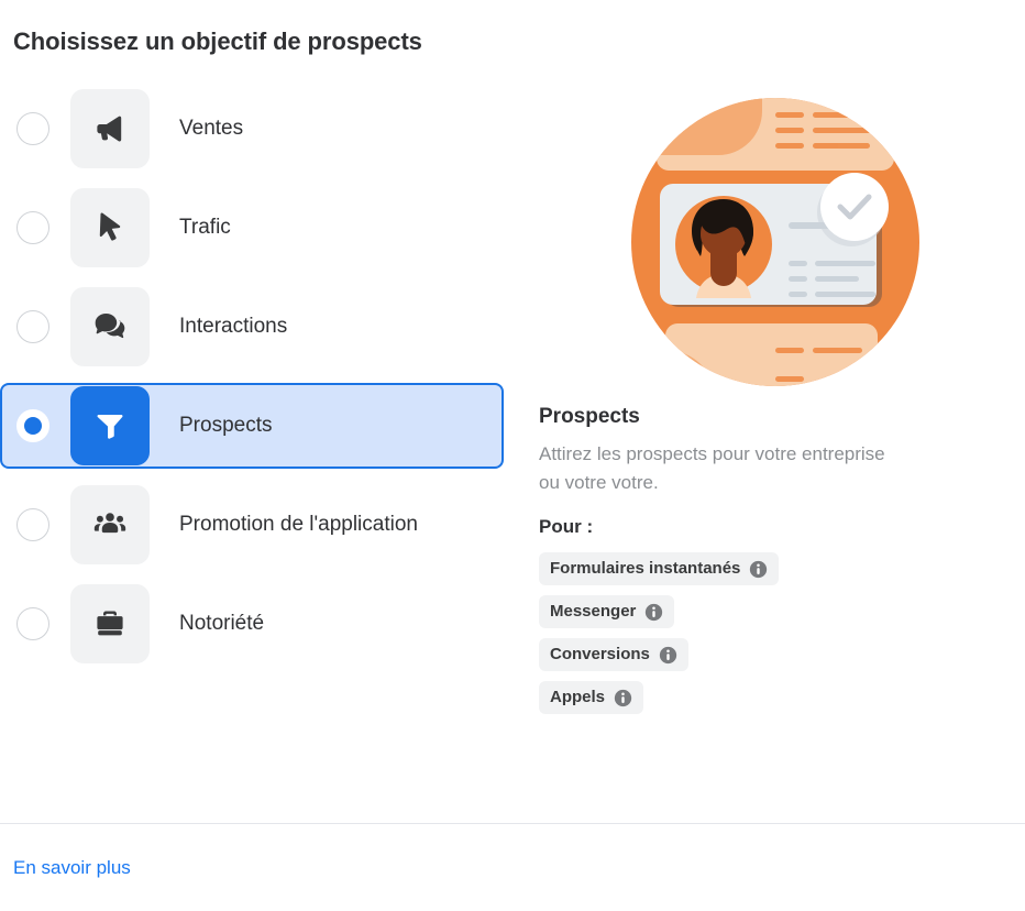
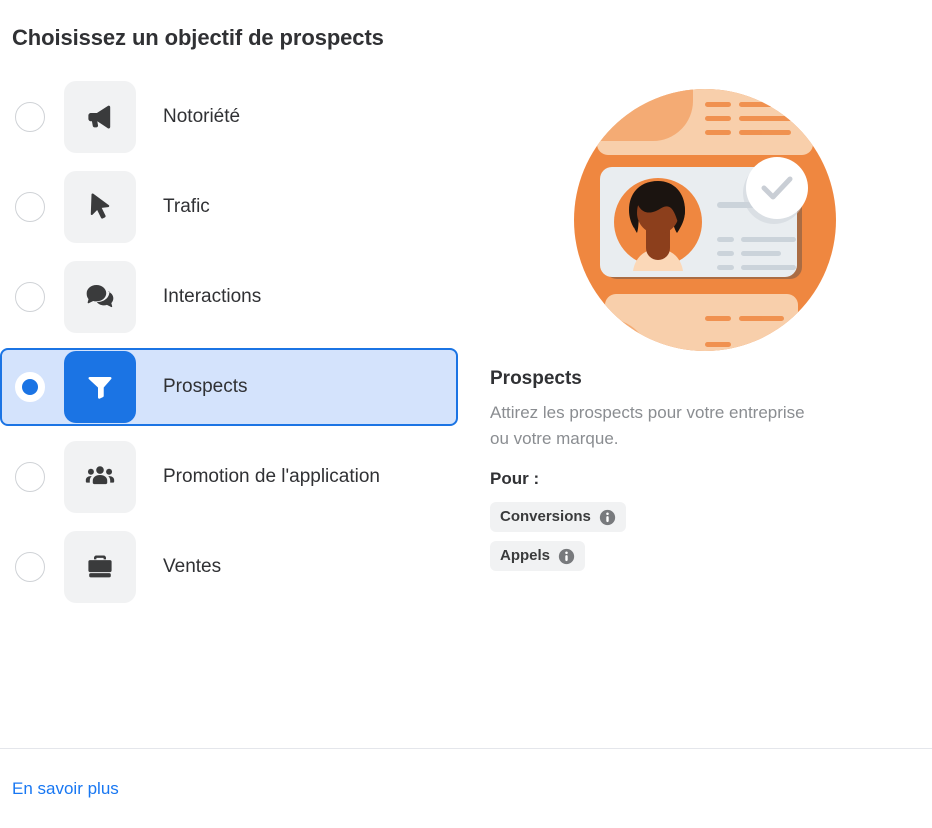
  Choisissez un objectif de prospects
- Ventes
+ Notoriété
  Trafic
  Interactions
  Prospects
  Promotion de l'application
- Notoriété
+ Ventes
  Prospects
- Attirez les prospects pour votre entreprise ou votre votre.
+ Attirez les prospects pour votre entreprise ou votre marque.
  Pour :
- Formulaires instantanés
- Messenger
  Conversions
  Appels
  En savoir plus
